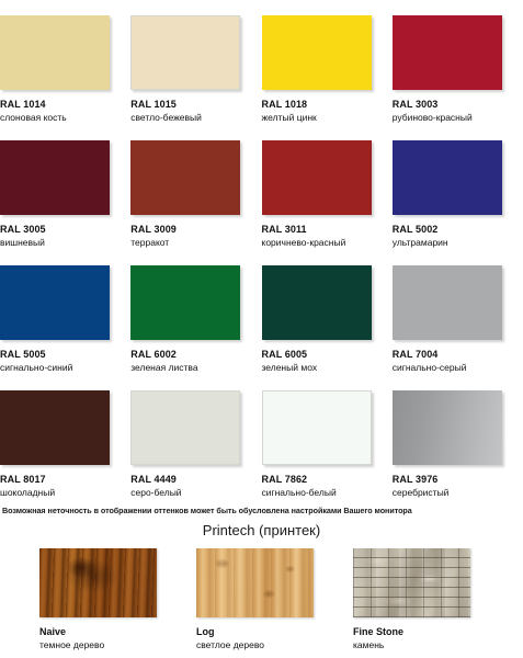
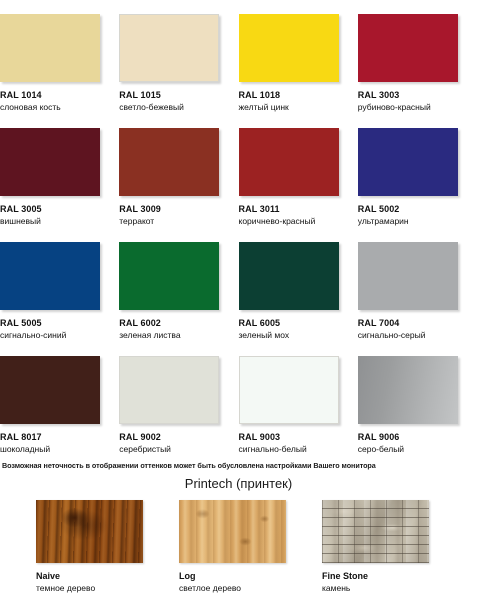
  RAL 1014
  слоновая кость
  RAL 1015
  светло-бежевый
  RAL 1018
  желтый цинк
  RAL 3003
  рубиново-красный
  RAL 3005
  вишневый
  RAL 3009
  терракот
  RAL 3011
  коричнево-красный
  RAL 5002
  ультрамарин
  RAL 5005
  сигнально-синий
  RAL 6002
  зеленая листва
  RAL 6005
  зеленый мох
  RAL 7004
  сигнально-серый
  RAL 8017
  шоколадный
- RAL 4449
+ RAL 9002
- серо-белый
+ серебристый
- RAL 7862
+ RAL 9003
  сигнально-белый
- RAL 3976
+ RAL 9006
- серебристый
+ серо-белый
  Возможная неточность в отображении оттенков может быть обусловлена настройками Вашего монитора
  Printech (принтек)
  Naive
  темное дерево
  Log
  светлое дерево
  Fine Stone
  камень
